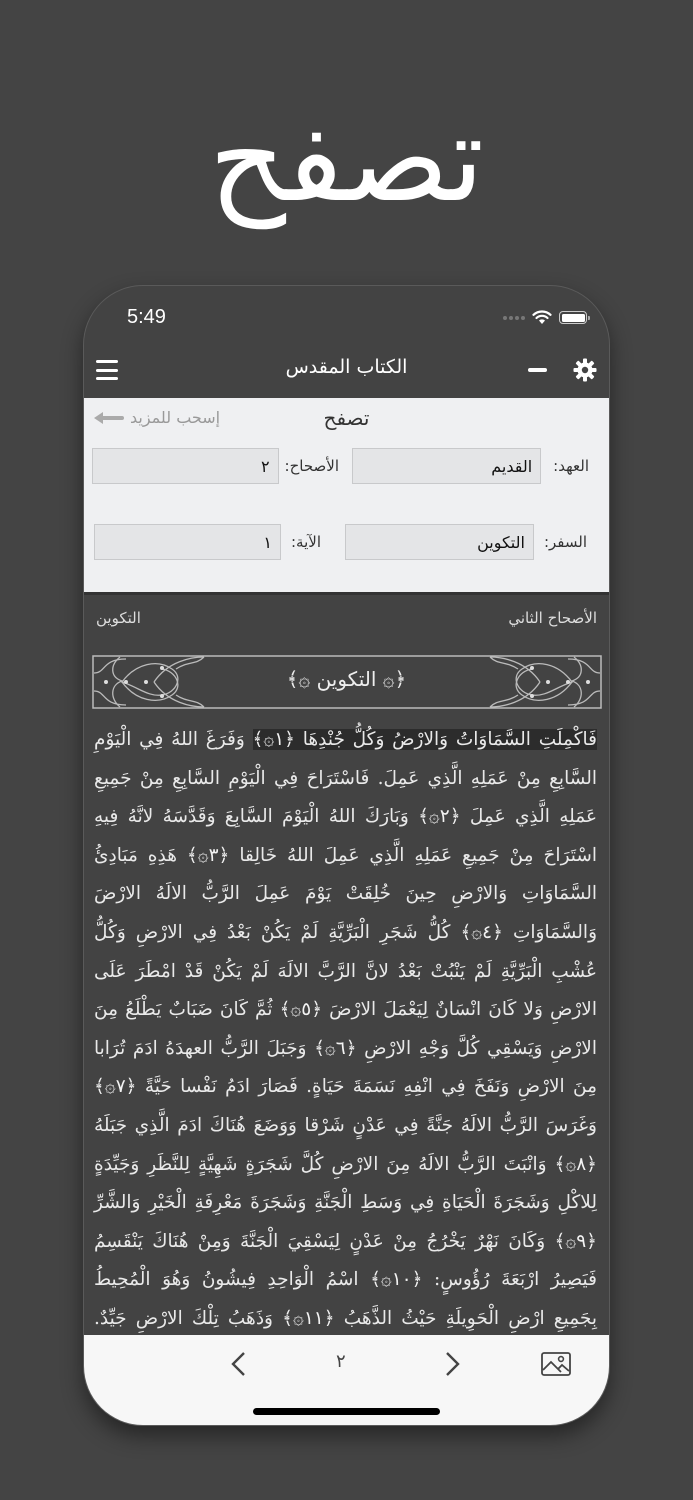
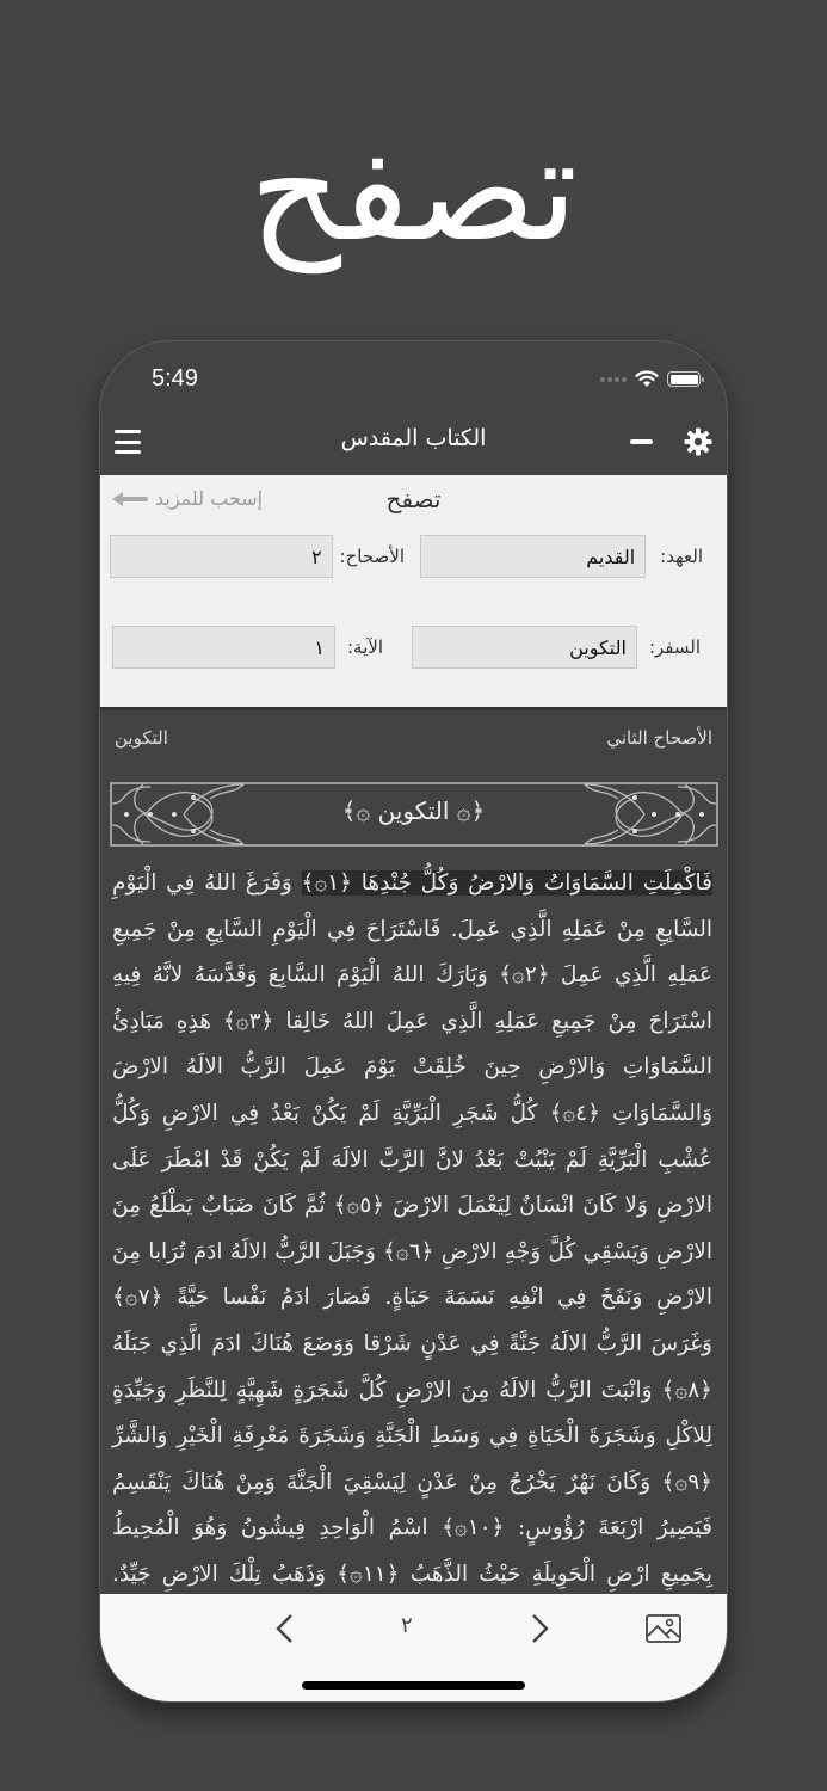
  تصفح
  5:49
  الكتاب المقدس
  تصفح
  إسحب للمزيد
  العهد:
  القديم
  الأصحاح:
  ٢
  السفر:
  التكوين
  الآية:
  ١
  الأصحاح الثاني
  التكوين
  ﴿۞ التكوين ۞﴾
- فَاكْمِلَتِ السَّمَاوَاتُ وَالارْضُ وَكُلُّ جُنْدِهَا ﴿١۞﴾ وَفَرَغَ اللهُ فِي الْيَوْمِ السَّابِعِ مِنْ عَمَلِهِ الَّذِي عَمِلَ. فَاسْتَرَاحَ فِي الْيَوْمِ السَّابِعِ مِنْ جَمِيعِ عَمَلِهِ الَّذِي عَمِلَ ﴿٢۞﴾ وَبَارَكَ اللهُ الْيَوْمَ السَّابِعَ وَقَدَّسَهُ لانَّهُ فِيهِ اسْتَرَاحَ مِنْ جَمِيعِ عَمَلِهِ الَّذِي عَمِلَ اللهُ خَالِقا ﴿٣۞﴾ هَذِهِ مَبَادِئُ السَّمَاوَاتِ وَالارْضِ حِينَ خُلِقَتْ يَوْمَ عَمِلَ الرَّبُّ الالَهُ الارْضَ وَالسَّمَاوَاتِ ﴿٤۞﴾ كُلُّ شَجَرِ الْبَرِّيَّةِ لَمْ يَكُنْ بَعْدُ فِي الارْضِ وَكُلُّ عُشْبِ الْبَرِّيَّةِ لَمْ يَنْبُتْ بَعْدُ لانَّ الرَّبَّ الالَهَ لَمْ يَكُنْ قَدْ امْطَرَ عَلَى الارْضِ وَلا كَانَ انْسَانٌ لِيَعْمَلَ الارْضَ ﴿٥۞﴾ ثُمَّ كَانَ ضَبَابٌ يَطْلَعُ مِنَ الارْضِ وَيَسْقِي كُلَّ وَجْهِ الارْضِ ﴿٦۞﴾ وَجَبَلَ الرَّبُّ العهدَهُ ادَمَ تُرَابا مِنَ الارْضِ وَنَفَخَ فِي انْفِهِ نَسَمَةَ حَيَاةٍ. فَصَارَ ادَمُ نَفْسا حَيَّةً ﴿٧۞﴾ وَغَرَسَ الرَّبُّ الالَهُ جَنَّةً فِي عَدْنٍ شَرْقا وَوَضَعَ هُنَاكَ ادَمَ الَّذِي جَبَلَهُ ﴿٨۞﴾ وَانْبَتَ الرَّبُّ الالَهُ مِنَ الارْضِ كُلَّ شَجَرَةٍ شَهِيَّةٍ لِلنَّظَرِ وَجَيِّدَةٍ لِلاكْلِ وَشَجَرَةَ الْحَيَاةِ فِي وَسَطِ الْجَنَّةِ وَشَجَرَةَ مَعْرِفَةِ الْخَيْرِ وَالشَّرِّ ﴿٩۞﴾ وَكَانَ نَهْرٌ يَخْرُجُ مِنْ عَدْنٍ لِيَسْقِيَ الْجَنَّةَ وَمِنْ هُنَاكَ يَنْقَسِمُ فَيَصِيرُ ارْبَعَةَ رُؤُوسٍ: ﴿١٠۞﴾ اسْمُ الْوَاحِدِ فِيشُونُ وَهُوَ الْمُحِيطُ بِجَمِيعِ ارْضِ الْحَوِيلَةِ حَيْثُ الذَّهَبُ ﴿١١۞﴾ وَذَهَبُ تِلْكَ الارْضِ جَيِّدٌ.
+ فَاكْمِلَتِ السَّمَاوَاتُ وَالارْضُ وَكُلُّ جُنْدِهَا ﴿١۞﴾ وَفَرَغَ اللهُ فِي الْيَوْمِ السَّابِعِ مِنْ عَمَلِهِ الَّذِي عَمِلَ. فَاسْتَرَاحَ فِي الْيَوْمِ السَّابِعِ مِنْ جَمِيعِ عَمَلِهِ الَّذِي عَمِلَ ﴿٢۞﴾ وَبَارَكَ اللهُ الْيَوْمَ السَّابِعَ وَقَدَّسَهُ لانَّهُ فِيهِ اسْتَرَاحَ مِنْ جَمِيعِ عَمَلِهِ الَّذِي عَمِلَ اللهُ خَالِقا ﴿٣۞﴾ هَذِهِ مَبَادِئُ السَّمَاوَاتِ وَالارْضِ حِينَ خُلِقَتْ يَوْمَ عَمِلَ الرَّبُّ الالَهُ الارْضَ وَالسَّمَاوَاتِ ﴿٤۞﴾ كُلُّ شَجَرِ الْبَرِّيَّةِ لَمْ يَكُنْ بَعْدُ فِي الارْضِ وَكُلُّ عُشْبِ الْبَرِّيَّةِ لَمْ يَنْبُتْ بَعْدُ لانَّ الرَّبَّ الالَهَ لَمْ يَكُنْ قَدْ امْطَرَ عَلَى الارْضِ وَلا كَانَ انْسَانٌ لِيَعْمَلَ الارْضَ ﴿٥۞﴾ ثُمَّ كَانَ ضَبَابٌ يَطْلَعُ مِنَ الارْضِ وَيَسْقِي كُلَّ وَجْهِ الارْضِ ﴿٦۞﴾ وَجَبَلَ الرَّبُّ الالَهُ ادَمَ تُرَابا مِنَ الارْضِ وَنَفَخَ فِي انْفِهِ نَسَمَةَ حَيَاةٍ. فَصَارَ ادَمُ نَفْسا حَيَّةً ﴿٧۞﴾ وَغَرَسَ الرَّبُّ الالَهُ جَنَّةً فِي عَدْنٍ شَرْقا وَوَضَعَ هُنَاكَ ادَمَ الَّذِي جَبَلَهُ ﴿٨۞﴾ وَانْبَتَ الرَّبُّ الالَهُ مِنَ الارْضِ كُلَّ شَجَرَةٍ شَهِيَّةٍ لِلنَّظَرِ وَجَيِّدَةٍ لِلاكْلِ وَشَجَرَةَ الْحَيَاةِ فِي وَسَطِ الْجَنَّةِ وَشَجَرَةَ مَعْرِفَةِ الْخَيْرِ وَالشَّرِّ ﴿٩۞﴾ وَكَانَ نَهْرٌ يَخْرُجُ مِنْ عَدْنٍ لِيَسْقِيَ الْجَنَّةَ وَمِنْ هُنَاكَ يَنْقَسِمُ فَيَصِيرُ ارْبَعَةَ رُؤُوسٍ: ﴿١٠۞﴾ اسْمُ الْوَاحِدِ فِيشُونُ وَهُوَ الْمُحِيطُ بِجَمِيعِ ارْضِ الْحَوِيلَةِ حَيْثُ الذَّهَبُ ﴿١١۞﴾ وَذَهَبُ تِلْكَ الارْضِ جَيِّدٌ.
  ٢
